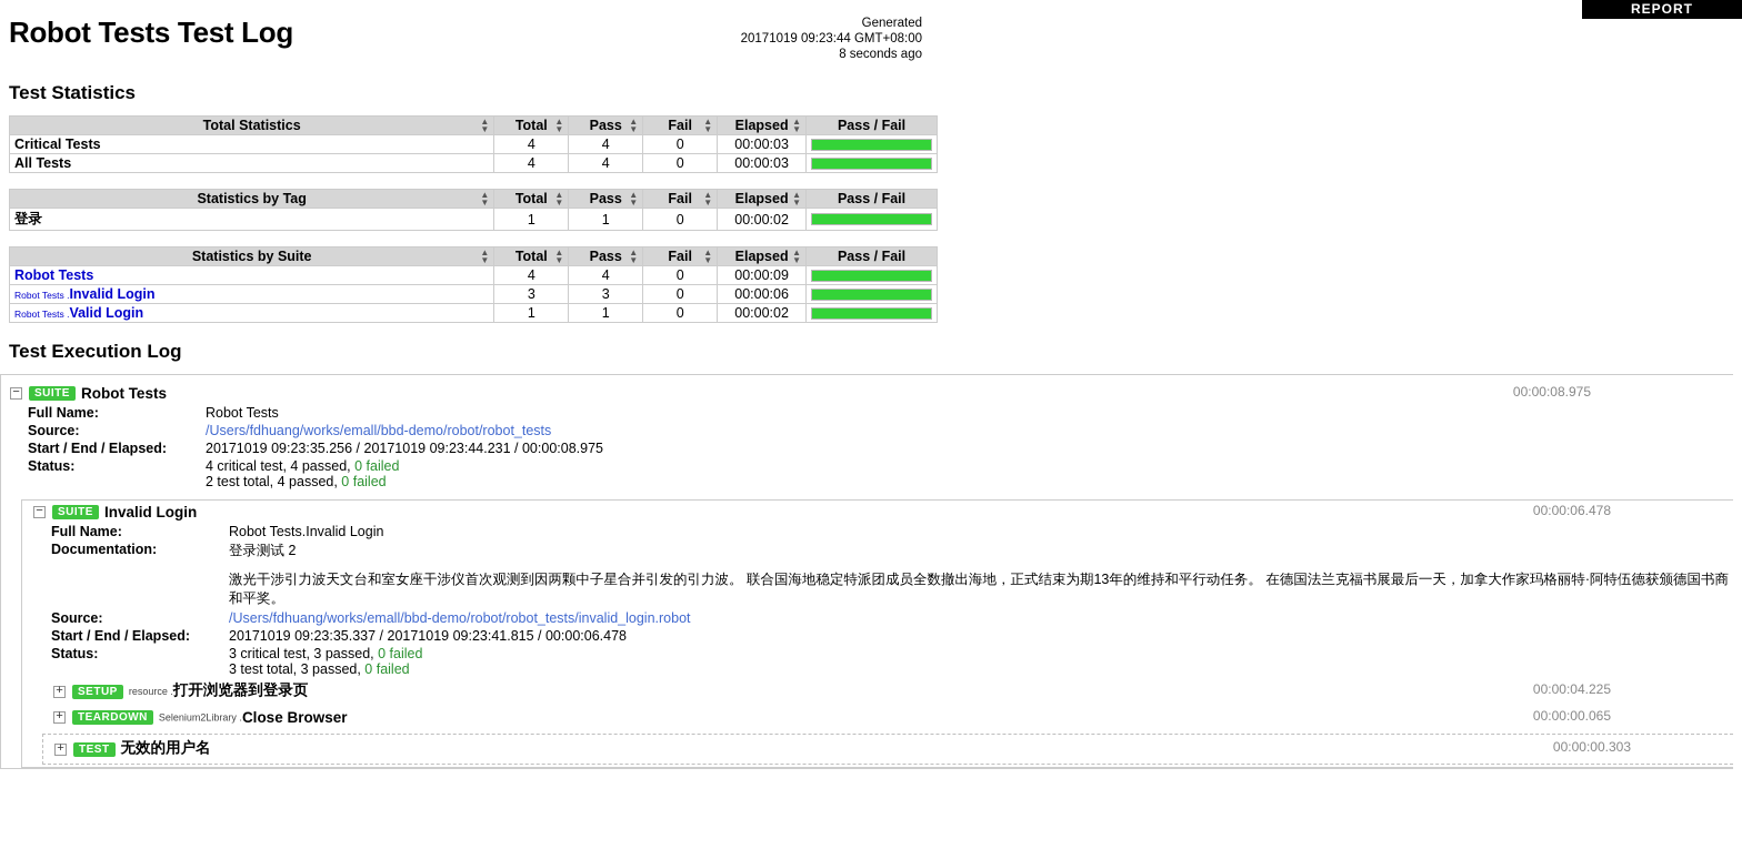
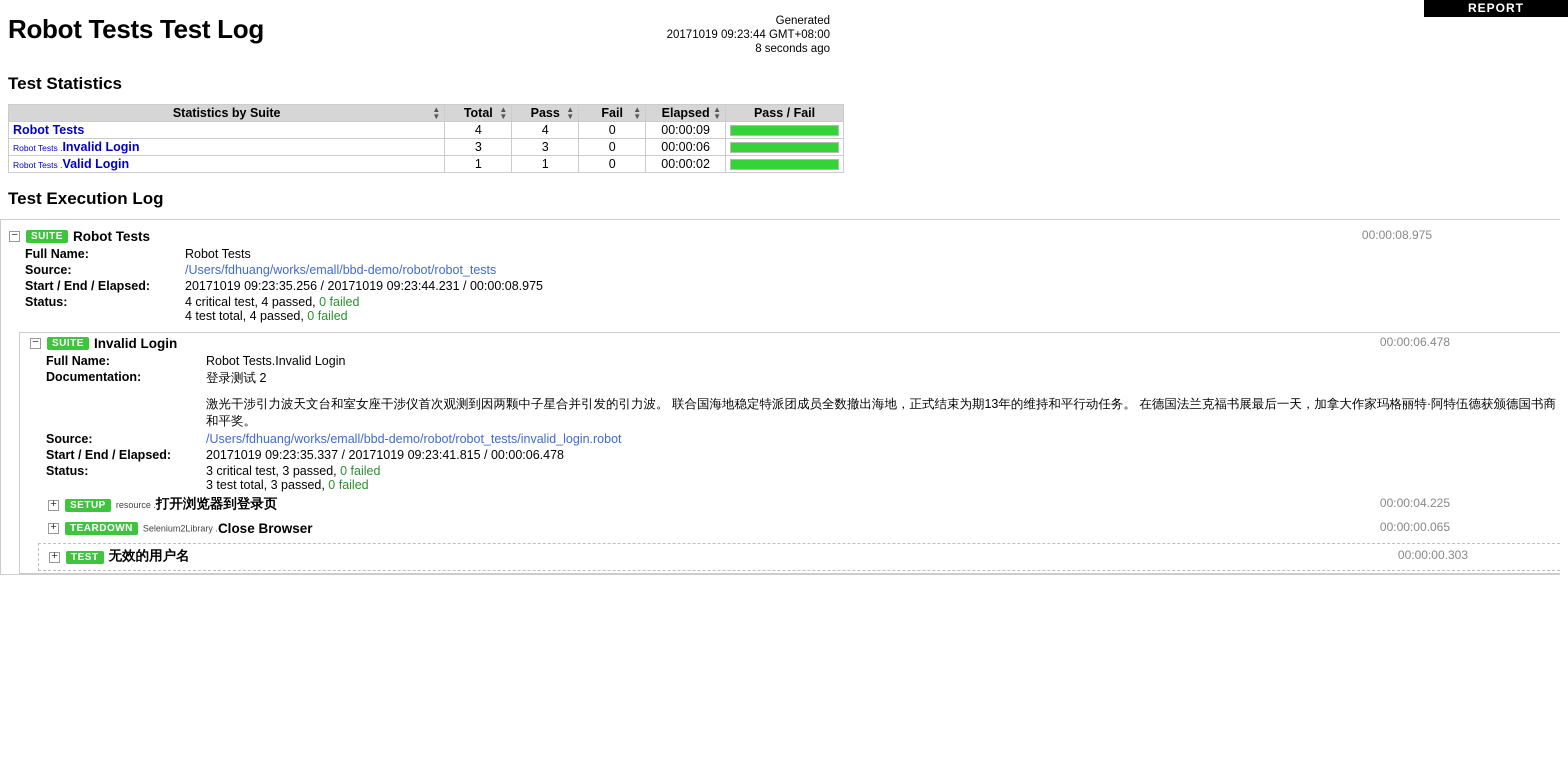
  REPORT
  Robot Tests Test Log
  Generated
  20171019 09:23:44 GMT+08:00
  8 seconds ago
  Test Statistics
- Total Statistics ▲▼	Total ▲▼	Pass ▲▼	Fail ▲▼	Elapsed ▲▼	Pass / Fail
- Critical Tests	4	4	0	00:00:03
- All Tests	4	4	0	00:00:03
- Statistics by Tag ▲▼	Total ▲▼	Pass ▲▼	Fail ▲▼	Elapsed ▲▼	Pass / Fail
- 登录	1	1	0	00:00:02
  Statistics by Suite ▲▼	Total ▲▼	Pass ▲▼	Fail ▲▼	Elapsed ▲▼	Pass / Fail
  Robot Tests	4	4	0	00:00:09
  Robot Tests .Invalid Login	3	3	0	00:00:06
  Robot Tests .Valid Login	1	1	0	00:00:02
  Test Execution Log
  − SUITE Robot Tests
  00:00:08.975
  Full Name:	Robot Tests
  Source:	/Users/fdhuang/works/emall/bbd-demo/robot/robot_tests
  Start / End / Elapsed:	20171019 09:23:35.256 / 20171019 09:23:44.231 / 00:00:08.975
- Status:	4 critical test, 4 passed, 0 failed 2 test total, 4 passed, 0 failed
+ Status:	4 critical test, 4 passed, 0 failed 4 test total, 4 passed, 0 failed
  − SUITE Invalid Login
  00:00:06.478
  Full Name:	Robot Tests.Invalid Login
  Documentation:	登录测试 2 激光干涉引力波天文台和室女座干涉仪首次观测到因两颗中子星合并引发的引力波。 联合国海地稳定特派团成员全数撤出海地，正式结束为期13年的维持和平行动任务。 在德国法兰克福书展最后一天，加拿大作家玛格丽特·阿特伍德获颁德国书商和平奖。
  Source:	/Users/fdhuang/works/emall/bbd-demo/robot/robot_tests/invalid_login.robot
  Start / End / Elapsed:	20171019 09:23:35.337 / 20171019 09:23:41.815 / 00:00:06.478
  Status:	3 critical test, 3 passed, 0 failed 3 test total, 3 passed, 0 failed
  + SETUP resource .打开浏览器到登录页
  00:00:04.225
  + TEARDOWN Selenium2Library .Close Browser
  00:00:00.065
  + TEST 无效的用户名
  00:00:00.303
